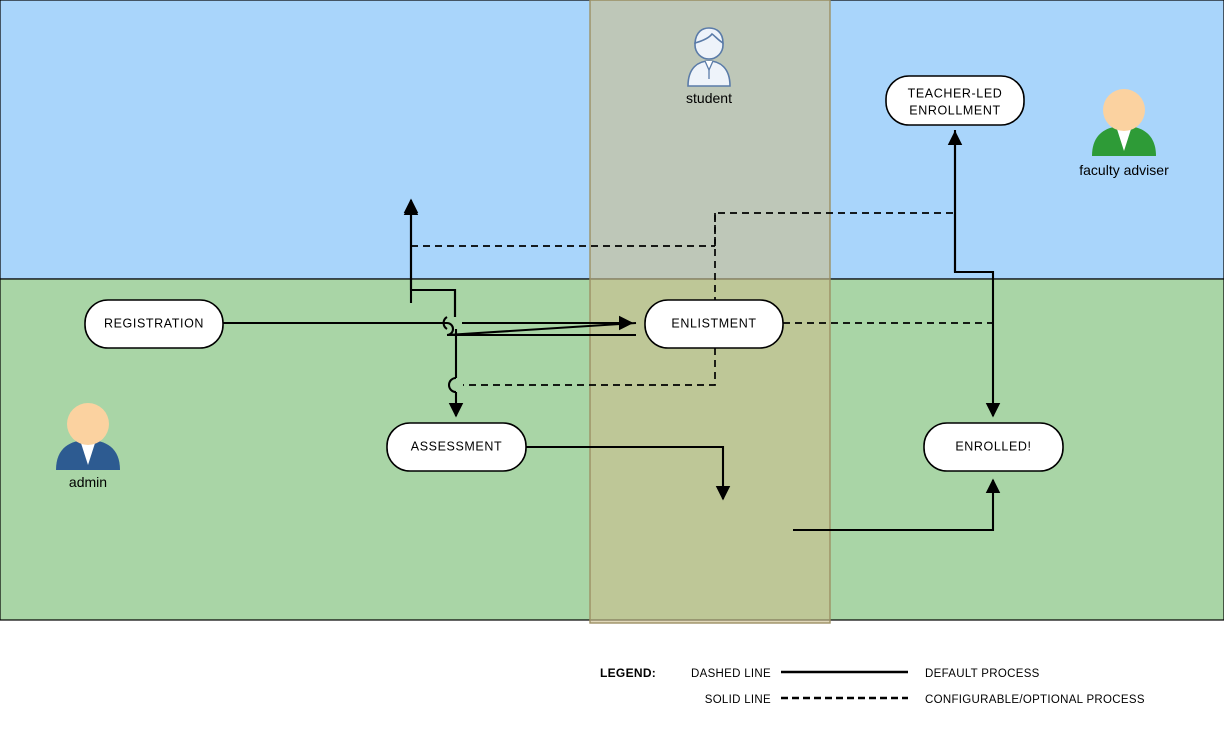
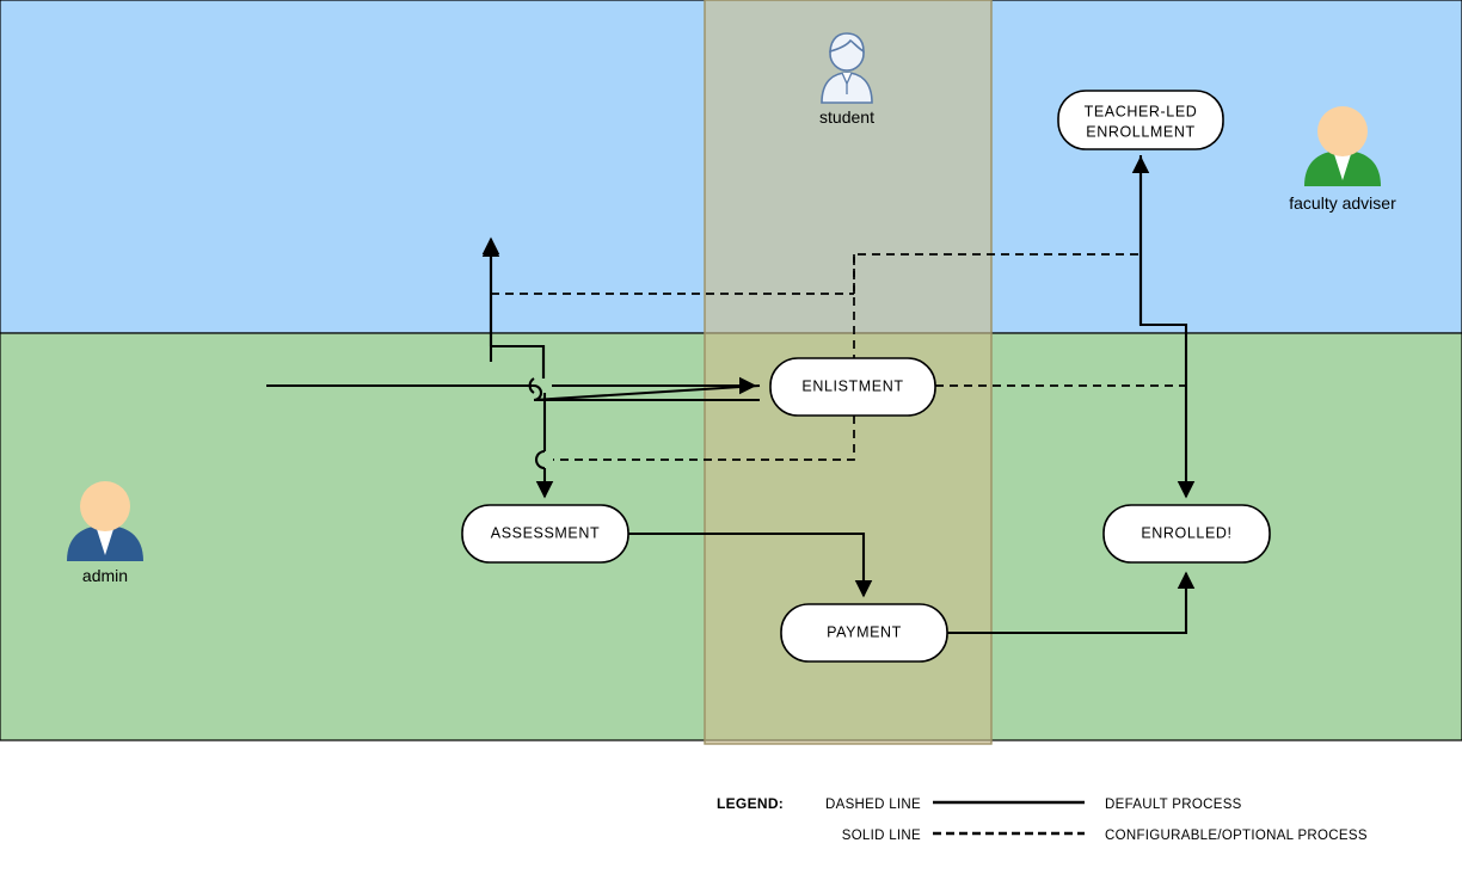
  TEACHER-LED
  ENROLLMENT
- REGISTRATION
  ENLISTMENT
  ASSESSMENT
  ENROLLED!
+ PAYMENT
  student
  faculty adviser
  admin
  LEGEND:
  DASHED LINE
  DEFAULT PROCESS
  SOLID LINE
  CONFIGURABLE/OPTIONAL PROCESS
